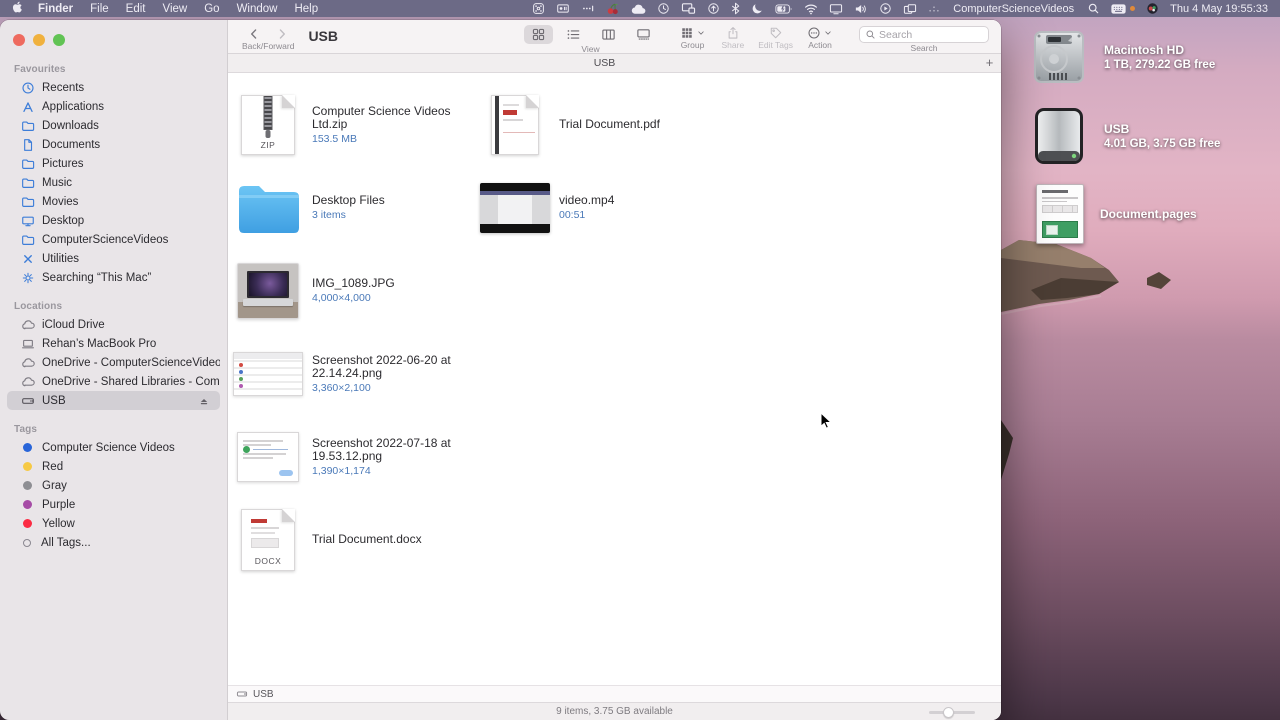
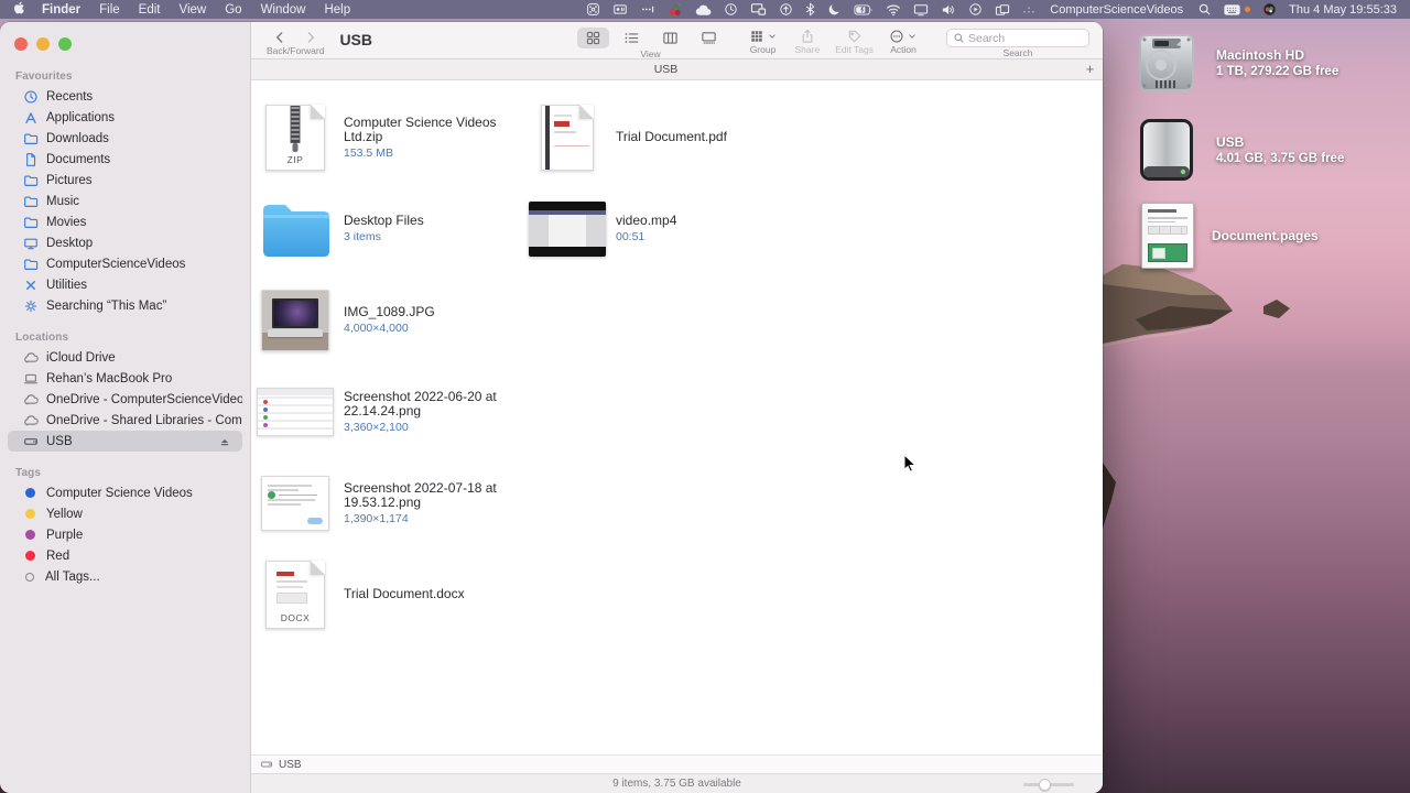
  Macintosh HD
  1 TB, 279.22 GB free
  USB
  4.01 GB, 3.75 GB free
  Document.pages
  Finder
  File
  Edit
  View
  Go
  Window
  Help
  ComputerScienceVideos
  Thu 4 May 19:55:33
  Favourites
  Recents
  Applications
  Downloads
  Documents
  Pictures
  Music
  Movies
  Desktop
  ComputerScienceVideos
  Utilities
  Searching “This Mac”
  Locations
  iCloud Drive
  Rehan’s MacBook Pro
  OneDrive - ComputerScienceVideo
  OneDrive - Shared Libraries - Com
  USB
  Tags
  Computer Science Videos
- Red
+ Yellow
- Gray
  Purple
- Yellow
+ Red
  All Tags...
  Back/Forward
  USB
  View
  Group
  Share
  Edit Tags
  Action
  Search
  Search
  USB
  +
  Trial Document.pdf
  ZIP
  Computer Science Videos Ltd.zip
  153.5 MB
  video.mp4
  00:51
  Desktop Files
  3 items
  IMG_1089.JPG
  4,000×4,000
  Screenshot 2022-06-20 at 22.14.24.png
  3,360×2,100
  Screenshot 2022-07-18 at 19.53.12.png
  1,390×1,174
  DOCX
  Trial Document.docx
  USB
  9 items, 3.75 GB available
